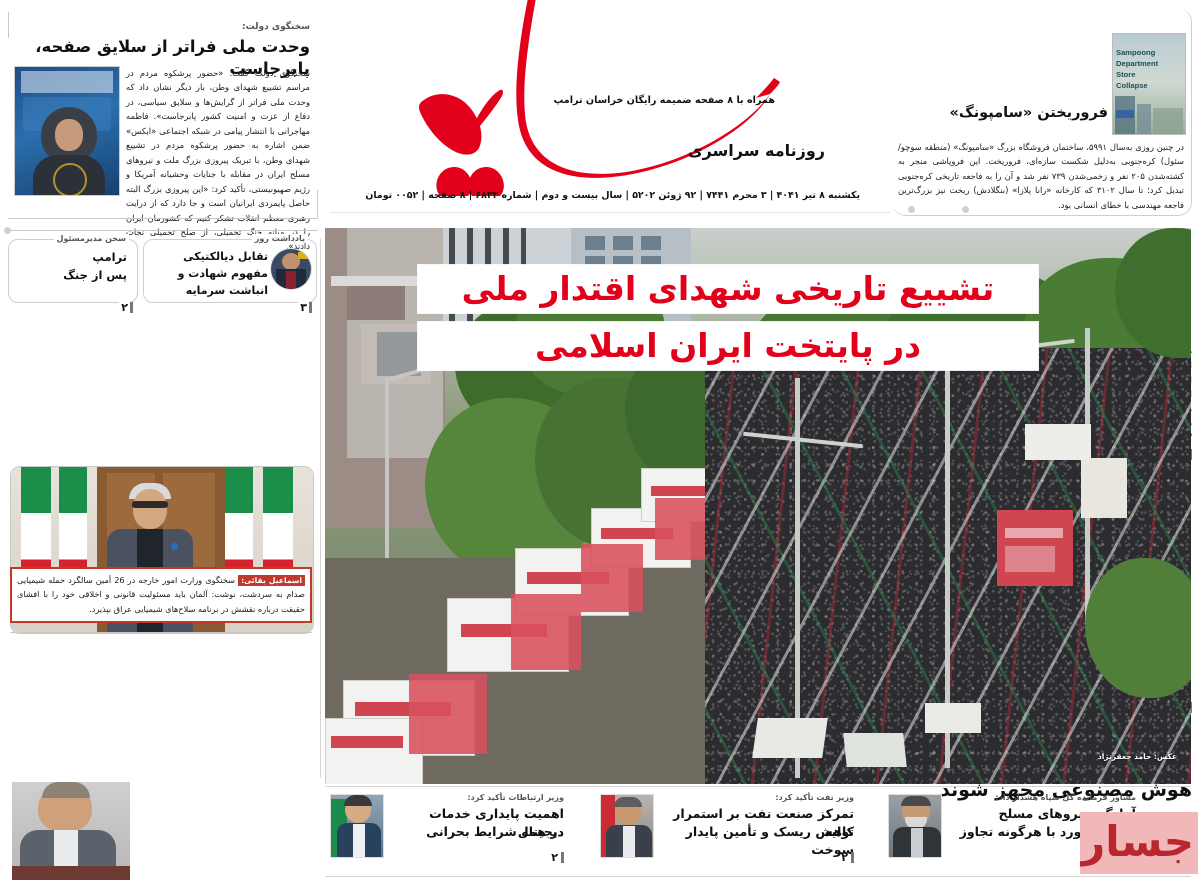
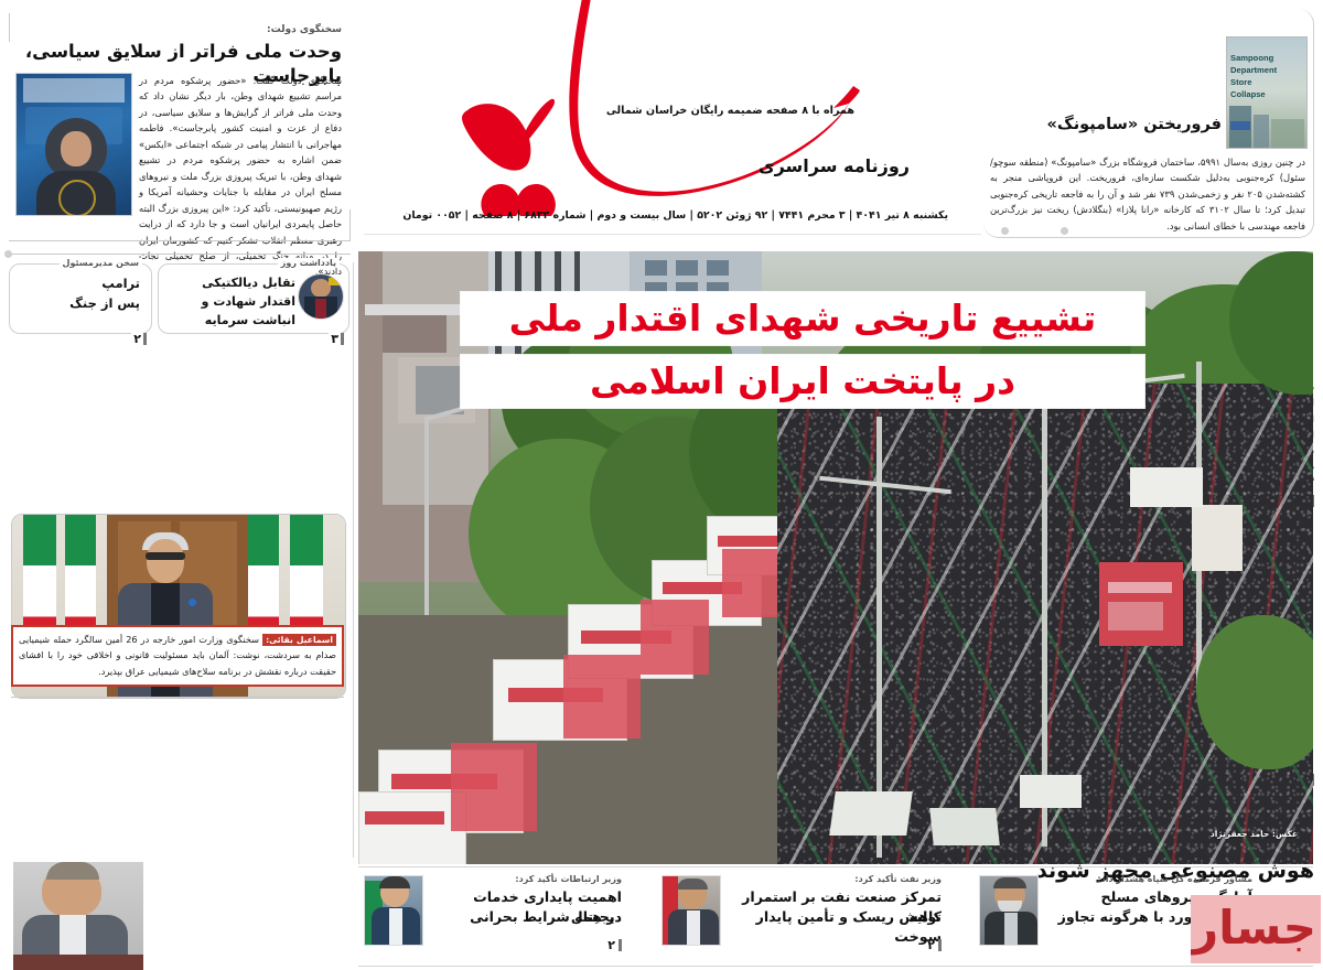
  سخنگوی دولت:
- وحدت ملی فراتر از سلایق صفحه، پابرجاست
+ وحدت ملی فراتر از سلایق سیاسی، پابرجاست
  سخنگوی دولت گفت: «حضور پرشکوه مردم در مراسم تشییع شهدای وطن، بار دیگر نشان داد که وحدت ملی فراتر از گرایش‌ها و سلایق سیاسی، در دفاع از عزت و امنیت کشور پابرجاست». فاطمه مهاجرانی با انتشار پیامی در شبکه اجتماعی «ایکس» ضمن اشاره به حضور پرشکوه مردم در تشییع شهدای وطن، با تبریک پیروزی بزرگ ملت و نیروهای مسلح ایران در مقابله با جنایات وحشیانه آمریکا و رژیم صهیونیستی، تأکید کرد: «این پیروزی بزرگ البته حاصل پایمردی ایرانیان است و جا دارد که از درایت را در میانه جنگ تحمیلی، از صلح تحمیلی نجات دادند».
- همراه با ۸ صفحه ضمیمه رایگان خراسان ترامپ
+ همراه با ۸ صفحه ضمیمه رایگان خراسان شمالی
  روزنامه سراسری
  یکشنبه ۸ تیر ۱۴۰۴ | ۳ محرم ۱۴۴۷ | ۲۹ ژوئن ۲۰۲۵ | سال بیست و دوم | شماره ۳۳۸۶ | ۸ صفحه | ۲۵۰۰ تومان
  Sampoong
  Department
  Store
  Collapse
  فروریختن «سامپونگ»
  در چنین روزی به‌سال ۱۹۹۵، ساختمان فروشگاه بزرگ «سامپونگ» (منطقه سوچو/ سئول) کره‌جنوبی به‌دلیل شکست سازه‌ای، فروریخت. این فروپاشی منجر به کشته‌شدن ۵۰۲ نفر و زخمی‌شدن ۹۳۷ نفر شد و آن را به فاجعه تاریخی کره‌جنوبی تبدیل کرد؛ تا سال ۲۰۱۳ که کارخانه «رانا پلازا» (بنگلادش) ریخت نیز بزرگ‌ترین فاجعه مهندسی با خطای انسانی بود.
  یادداشت روز
  تقابل دیالکتیکی
- مفهوم شهادت و انباشت سرمایه
+ اقتدار شهادت و انباشت سرمایه
  ۳
  سخن مدیرمسئول
  ترامپ
  پس از جنگ
  ۲
  اسماعیل بقائی: سخنگوی وزارت امور خارجه در 62 أمین سالگرد حمله شیمیایی صدام به سردشت، نوشت: آلمان باید مسئولیت قانونی و اخلاقی خود را با افشای حقیقت درباره نقشش در برنامه سلاح‌های شیمیایی عراق بپذیرد.
  عکس: حامد جعفرنژاد
  تشییع تاریخی شهدای اقتدار ملی
  در پایتخت ایران اسلامی
  وزیر ارتباطات تأکید کرد:
  اهمیت پایداری خدمات دیجیتال
  در همه شرایط بحرانی
  ۲
  وزیر نفت تأکید کرد:
  تمرکز صنعت نفت بر استمرار تولید
  کاهش ریسک و تأمین پایدار سوخت
  ۲
  مشاور فرمانده کل سپاه هشدار داد:
  جسار
